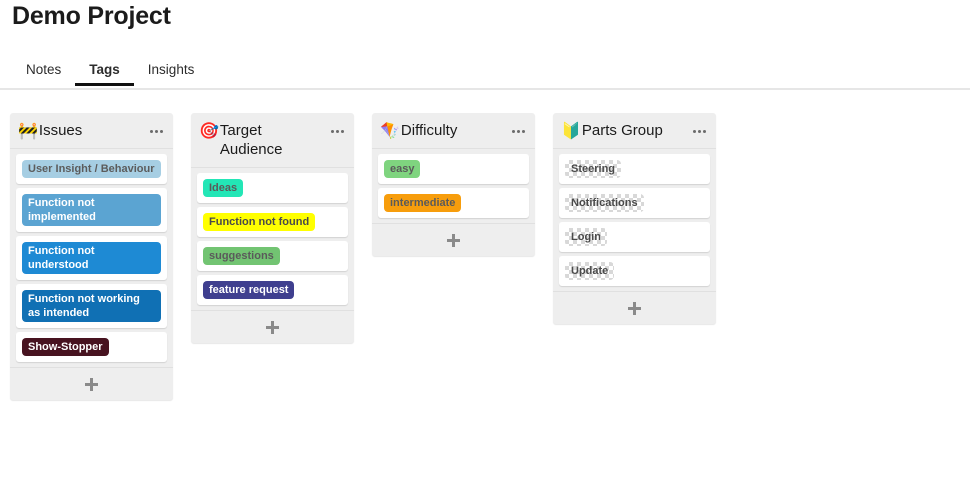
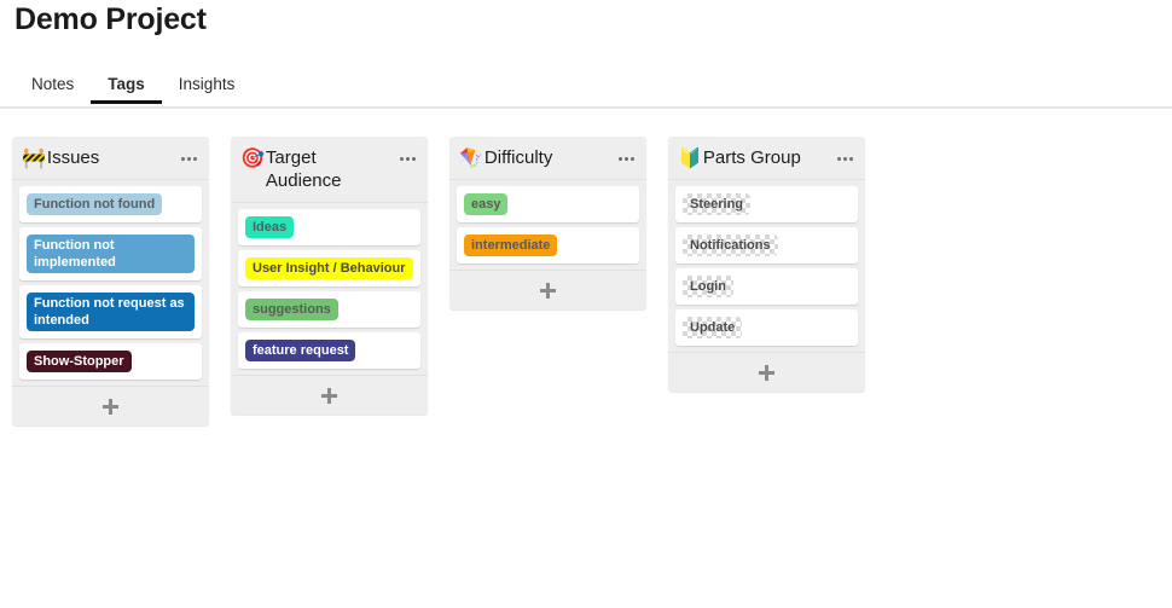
  Demo Project
  Notes
  Tags
  Insights
  🚧
  Issues
- User Insight / Behaviour
+ Function not found
  Function not implemented
- Function not understood
- Function not working as intended
+ Function not request as intended
  Show-Stopper
  🎯
  Target Audience
  Ideas
- Function not found
+ User Insight / Behaviour
  suggestions
  feature request
  🪁
  Difficulty
  easy
  intermediate
  🔰
  Parts Group
  Steering
  Notifications
  Login
  Update
